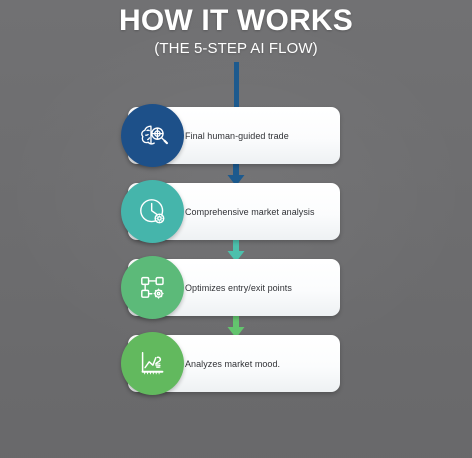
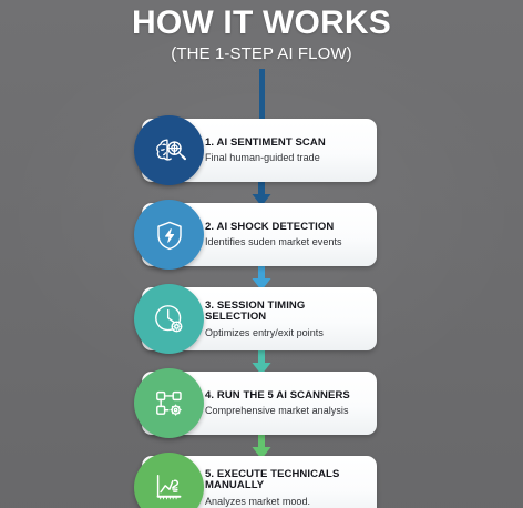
  HOW IT WORKS
- (THE 5-STEP AI FLOW)
+ (THE 1-STEP AI FLOW)
+ 1. AI SENTIMENT SCAN
  Final human-guided trade
+ 2. AI SHOCK DETECTION
+ Identifies suden market events
+ 3. SESSION TIMING
+ SELECTION
- Comprehensive market analysis
+ Optimizes entry/exit points
+ 4. RUN THE 5 AI SCANNERS
- Optimizes entry/exit points
+ Comprehensive market analysis
+ 5. EXECUTE TECHNICALS
+ MANUALLY
  Analyzes market mood.
